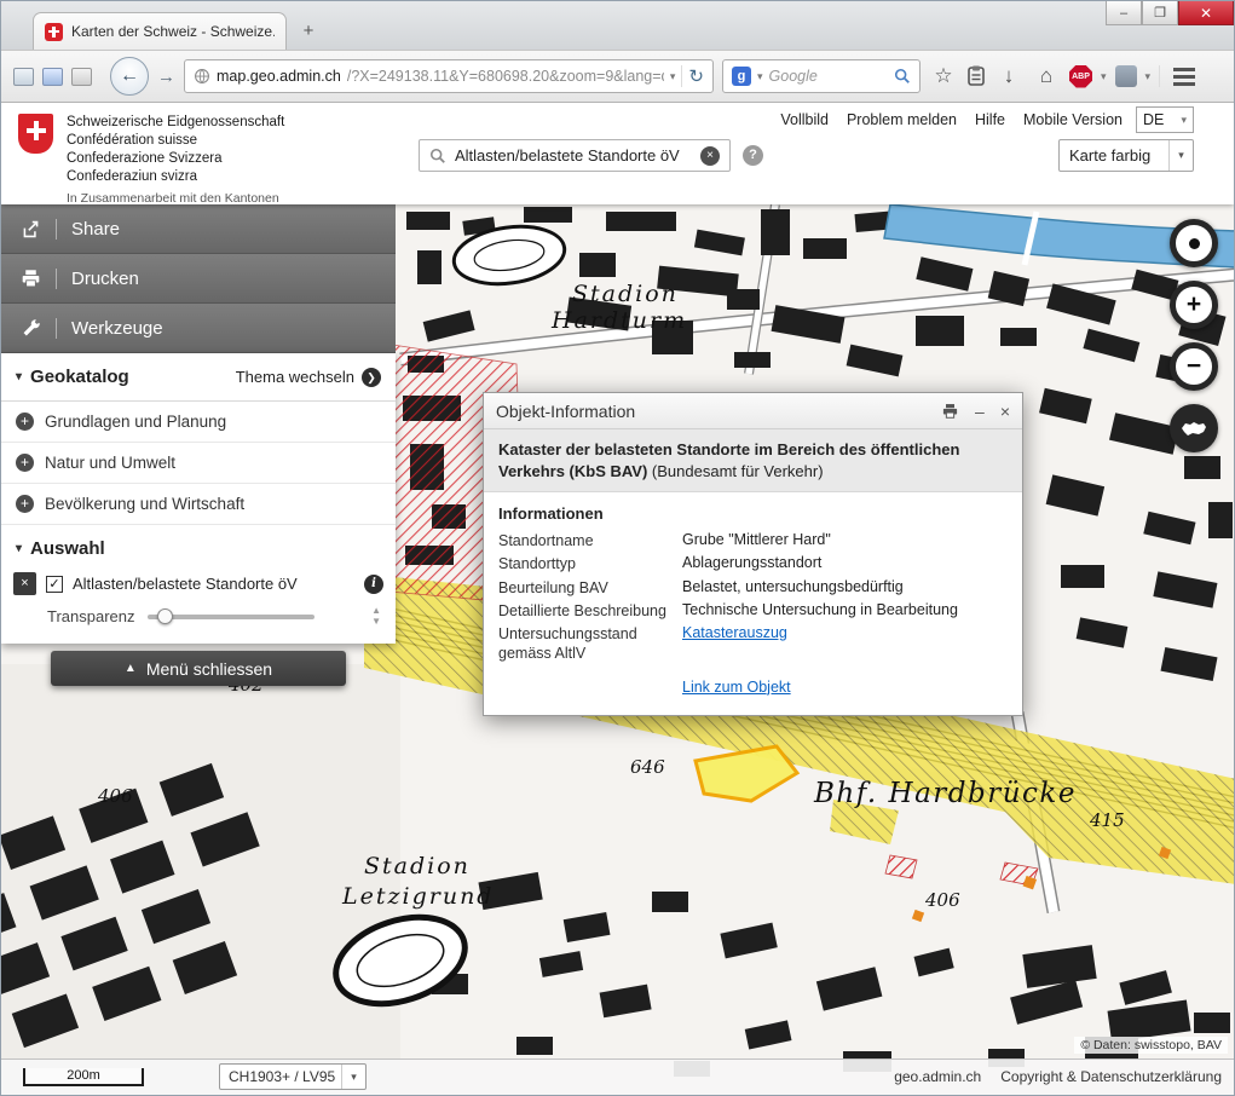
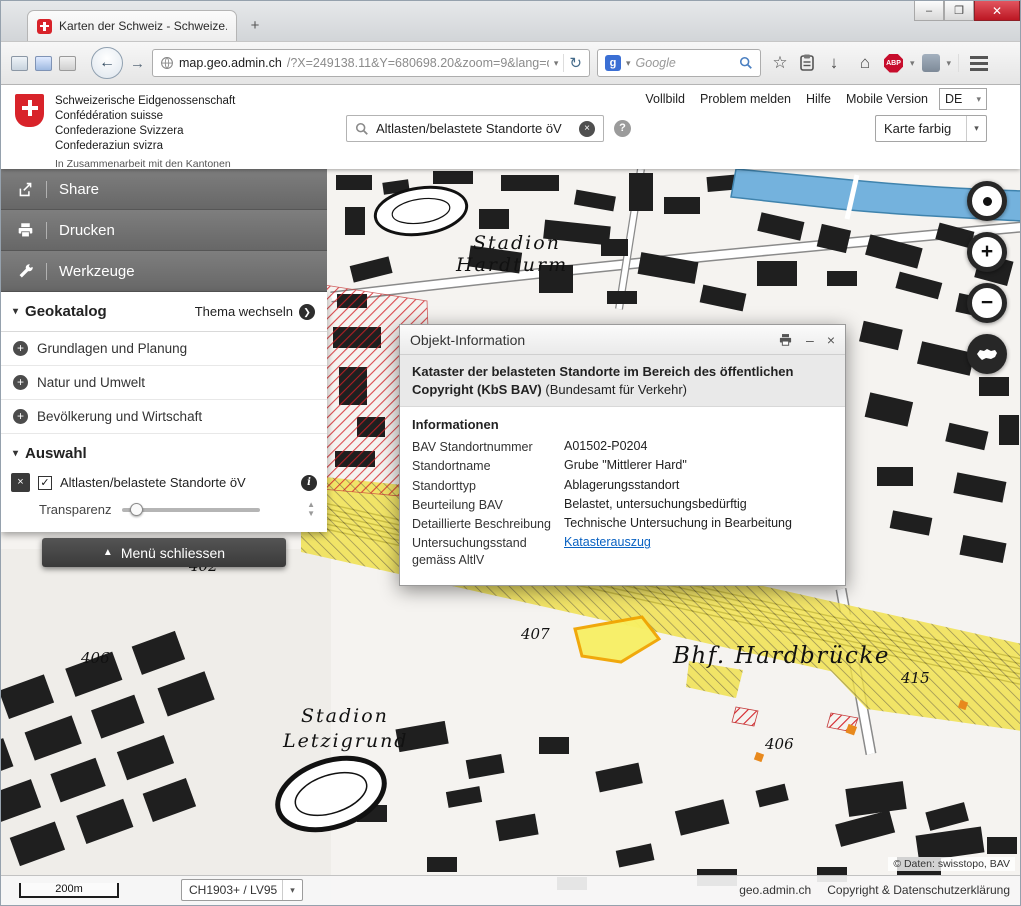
  Karten der Schweiz - Schweize.
  +
  –
  ❐
  ✕
  ←
  →
  map.geo.admin.ch
  /?X=249138.11&Y=680698.20&zoom=9&lang=
  ▾
  ↻
  g
  ▾
  Google
  ☆
  ↓
  ⌂
  ▾
  ▾
  Stadion
  Hardturm
  Bhf. Hardbrücke
  Stadion
  Letzigrund
  406
- 646
+ 407
  415
  406
  Schweizerische Eidgenossenschaft
  Confédération suisse
  Confederazione Svizzera
  Confederaziun svizra
  In Zusammenarbeit mit den Kantonen
  Vollbild
  Problem melden
  Hilfe
  Mobile Version
  DE
  ▾
  Altlasten/belastete Standorte öV
  ×
  ?
  Karte farbig
  ▾
  Share
  Drucken
  Werkzeuge
  ▾
  Geokatalog
  Thema wechseln
  ❯
  +
  Grundlagen und Planung
  +
  Natur und Umwelt
  +
  Bevölkerung und Wirtschaft
  ▾
  Auswahl
  ×
  ✓
  Altlasten/belastete Standorte öV
  i
  Transparenz
  ▲
  ▼
  ▲
  Menü schliessen
  Objekt-Information
  –
  ×
- Kataster der belasteten Standorte im Bereich des öffentlichen Verkehrs (KbS BAV) (Bundesamt für Verkehr)
+ Kataster der belasteten Standorte im Bereich des öffentlichen Copyright (KbS BAV) (Bundesamt für Verkehr)
  Informationen
+ BAV Standortnummer
+ A01502-P0204
  Standortname
  Grube "Mittlerer Hard"
  Standorttyp
  Ablagerungsstandort
  Beurteilung BAV
  Belastet, untersuchungsbedürftig
  Detaillierte Beschreibung
  Technische Untersuchung in Bearbeitung
  Untersuchungsstand gemäss AltlV
  Katasterauszug
- Link zum Objekt
  +
  −
  © Daten: swisstopo, BAV
  200m
  CH1903+ / LV95
  ▾
  geo.admin.ch
  Copyright & Datenschutzerklärung
